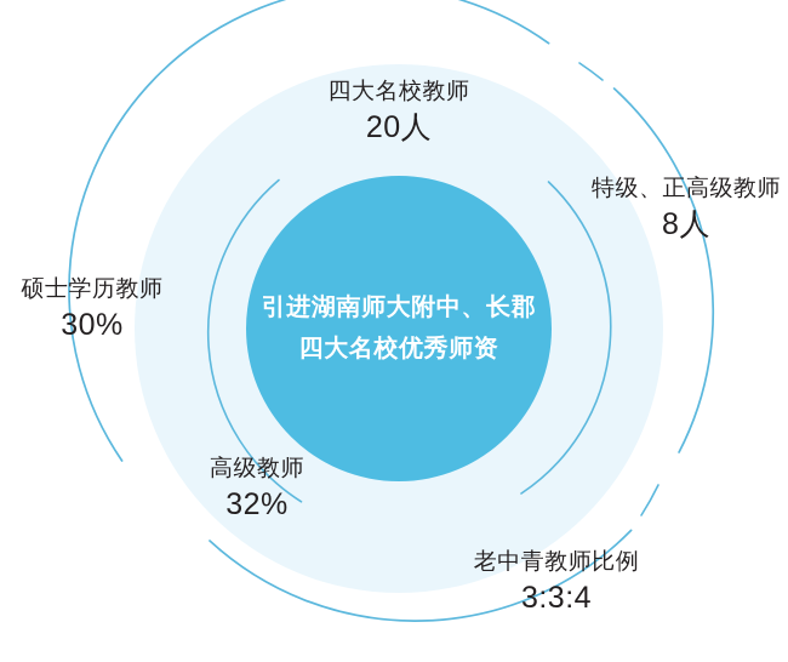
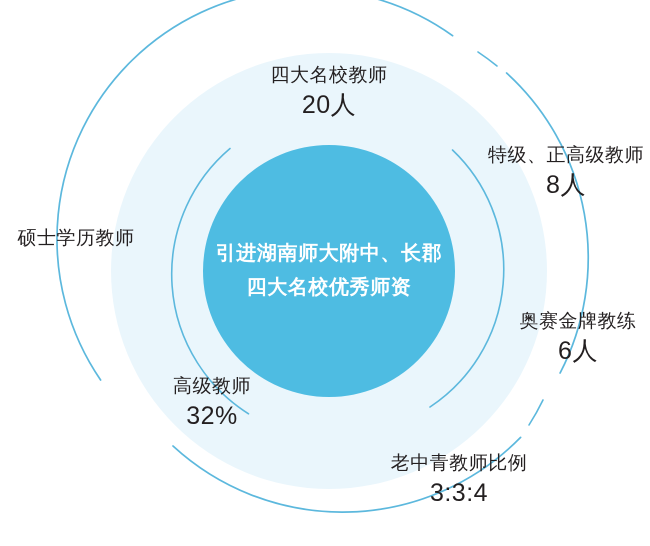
  引进湖南师大附中、长郡
  四大名校优秀师资
  四大名校教师
  20人
  特级、正高级教师
  8人
+ 奥赛金牌教练
+ 6人
  老中青教师比例
  3:3:4
  高级教师
  32%
  硕士学历教师
- 30%
